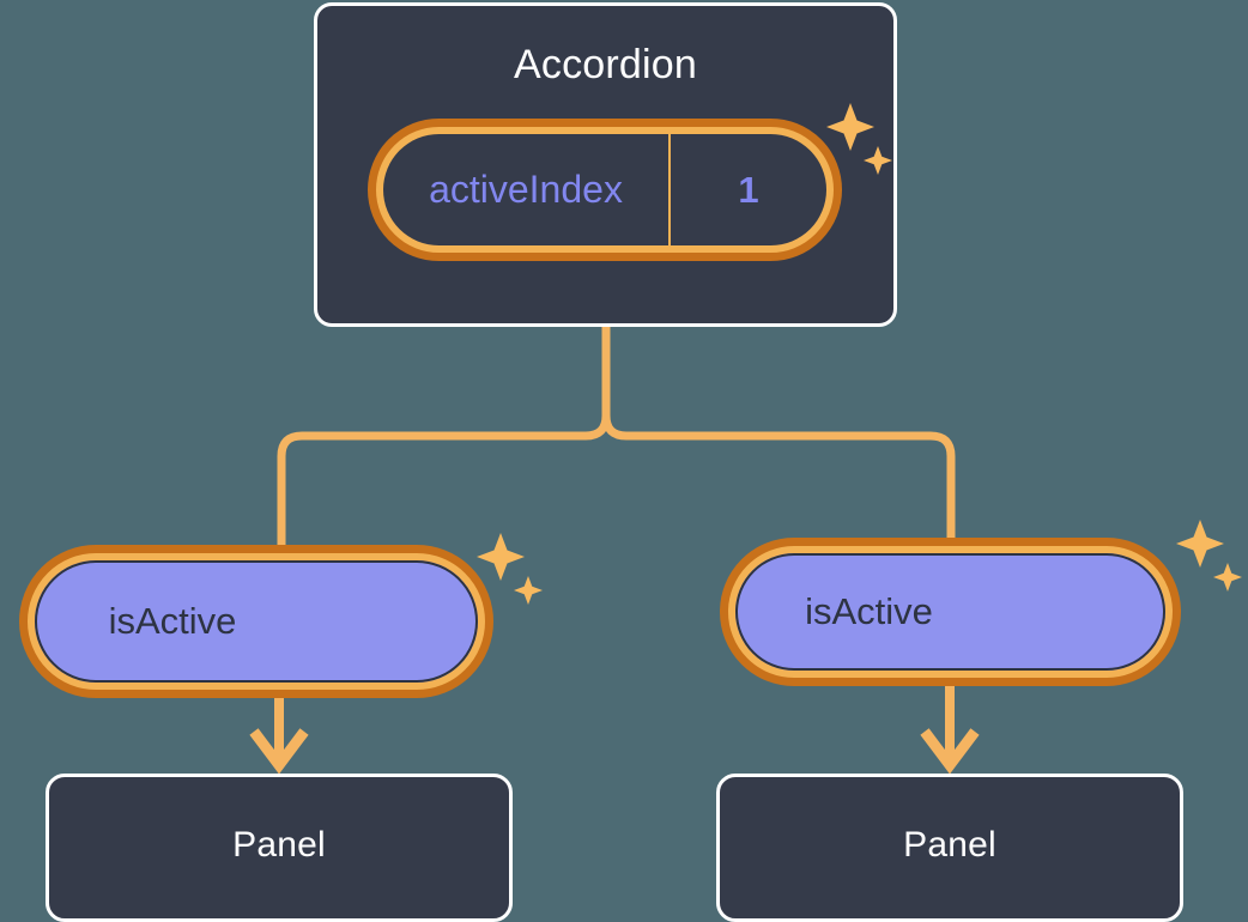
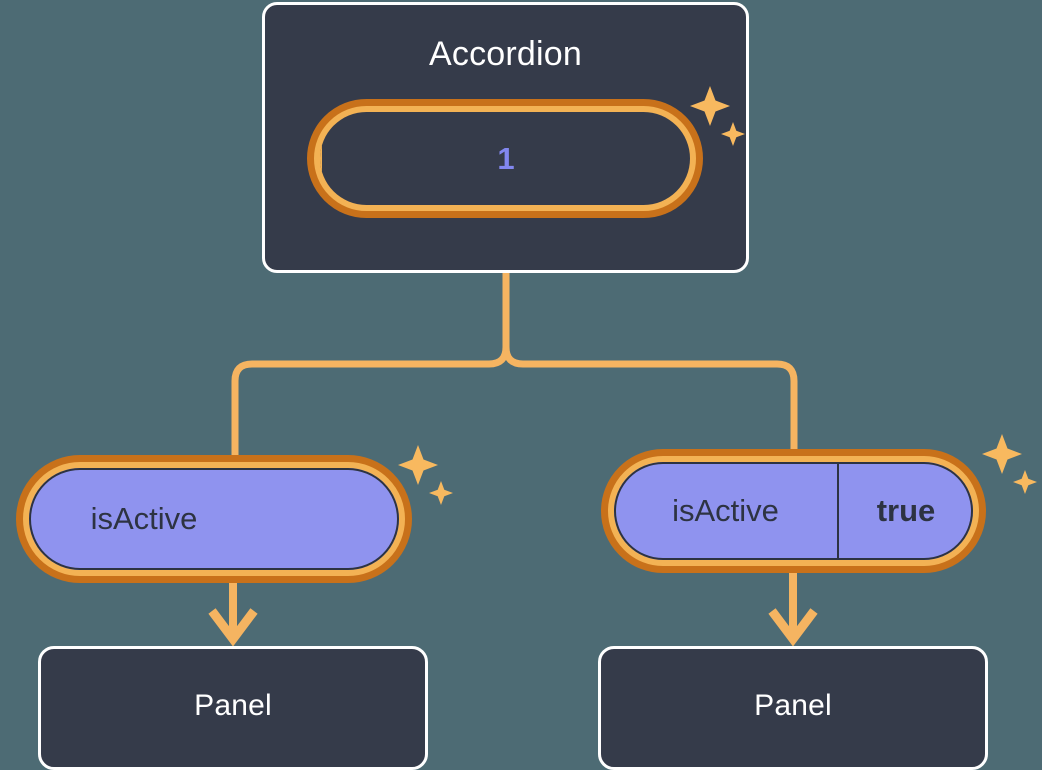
  Accordion
- activeIndex
  1
  isActive
  Panel
  isActive
+ true
  Panel
